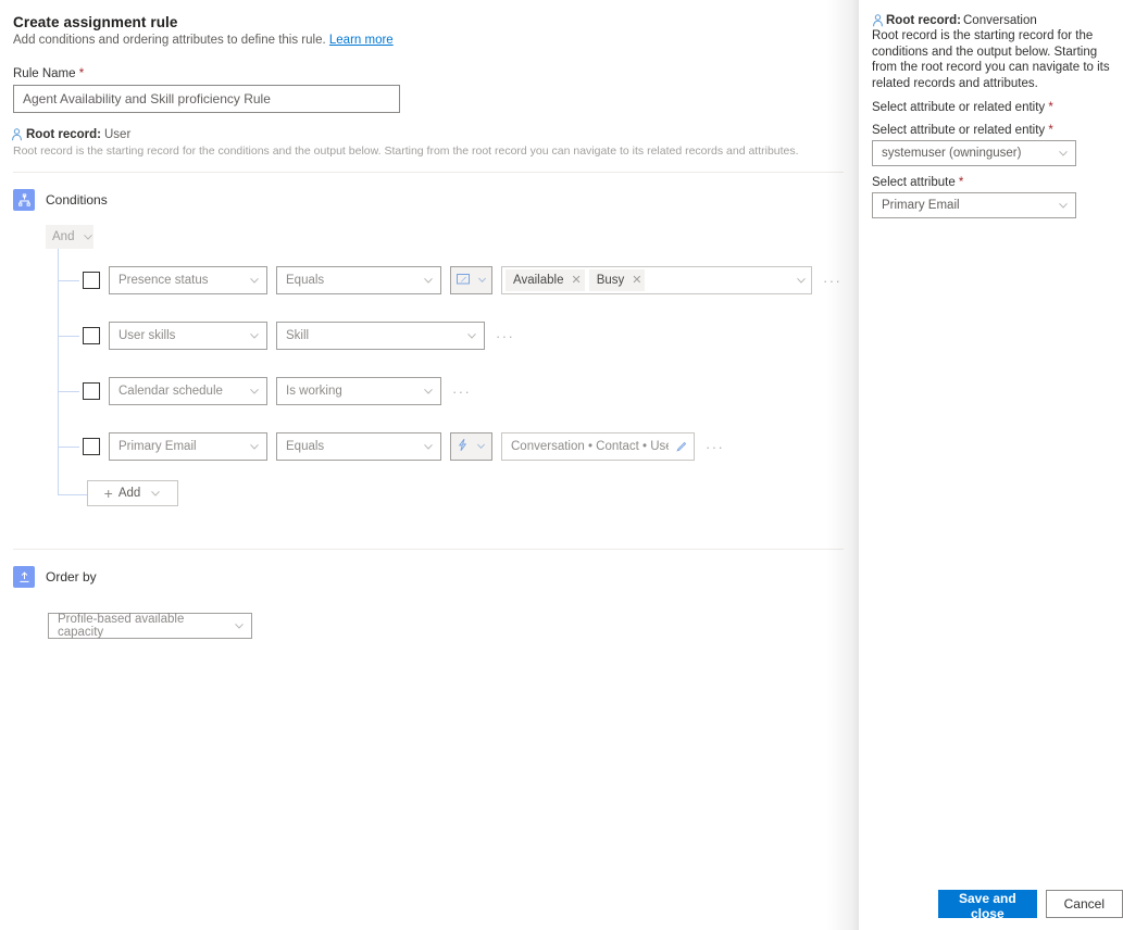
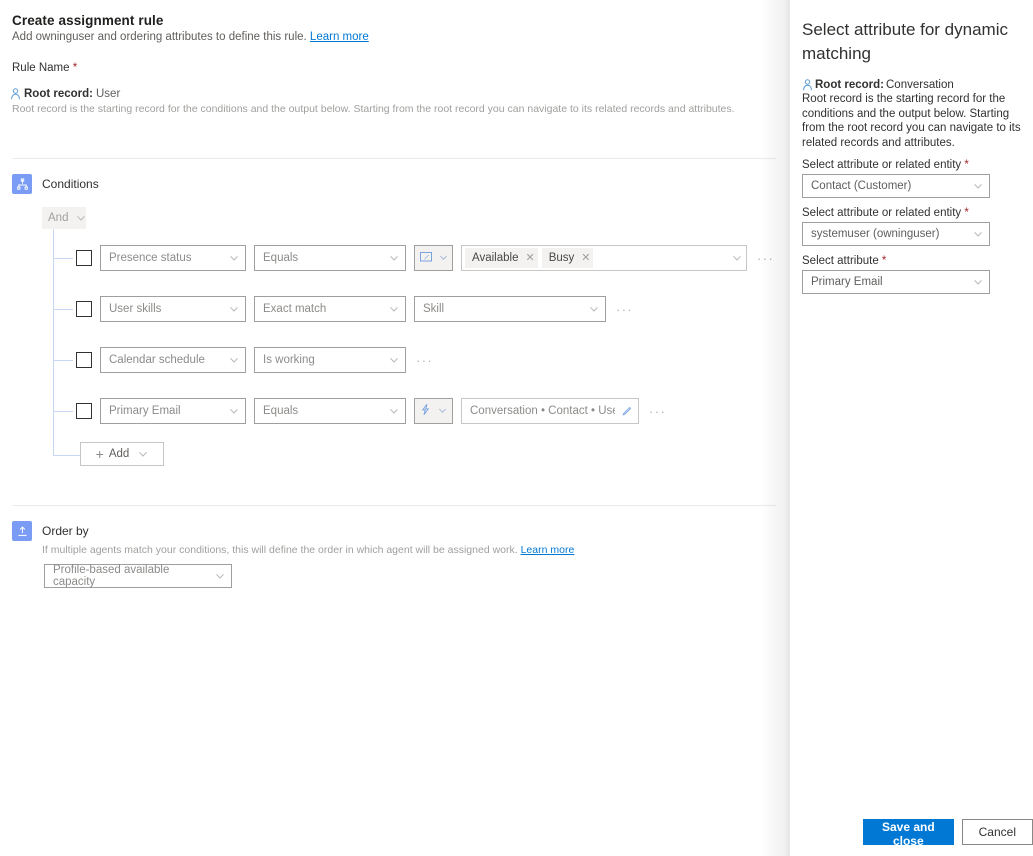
  Create assignment rule
- Add conditions and ordering attributes to define this rule. Learn more
+ Add owninguser and ordering attributes to define this rule. Learn more
  Rule Name *
- Agent Availability and Skill proficiency Rule
  Root record:
  User
  Root record is the starting record for the conditions and the output below. Starting from the root record you can navigate to its related records and attributes.
  Conditions
  And
  Presence status
  Equals
  Available
  ✕
  Busy
  ✕
  User skills
+ Exact match
  Skill
  ···
  Calendar schedule
  Is working
  ···
  Primary Email
  Equals
  Conversation • Contact • Us
  ···
  +
  Add
  Order by
+ If multiple agents match your conditions, this will define the order in which agent will be assigned work. Learn more
  Profile-based available capacity
+ Select attribute for dynamic matching
  Root record:
  Conversation
  Root record is the starting record for the conditions and the output below. Starting from the root record you can navigate to its related records and attributes.
  Select attribute or related entity *
+ Contact (Customer)
  Select attribute or related entity *
  systemuser (owninguser)
  Select attribute *
  Primary Email
  Save and close
  Cancel
